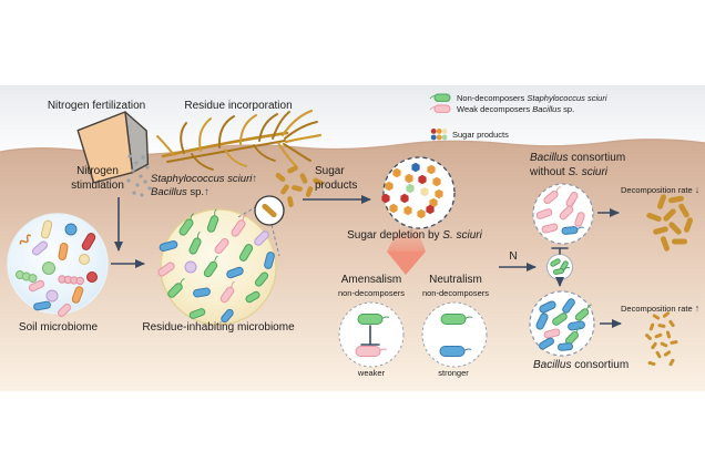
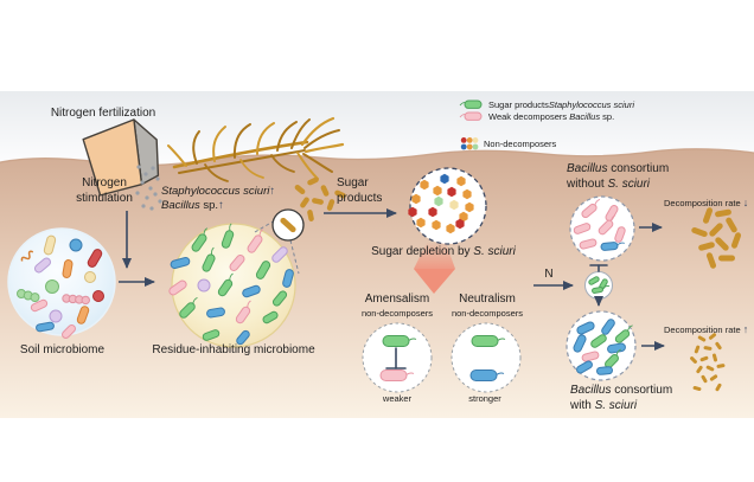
  Nitrogen fertilization
- Residue incorporation
  Nitrogen
  stimulation
  Staphylococcus sciuri↑
  Bacillus sp.↑
  Sugar
  products
  Sugar depletion by S. sciuri
  Amensalism
  Neutralism
  non-decomposers
  non-decomposers
  weaker
  stronger
  Soil microbiome
  Residue-inhabiting microbiome
  Bacillus consortium
  without S. sciuri
  Bacillus consortium
+ with S. sciuri
  N
  Decomposition rate ↓
  Decomposition rate ↑
- Non-decomposers Staphylococcus sciuri
+ Sugar productsStaphylococcus sciuri
  Weak decomposers Bacillus sp.
- Sugar products
+ Non-decomposers
